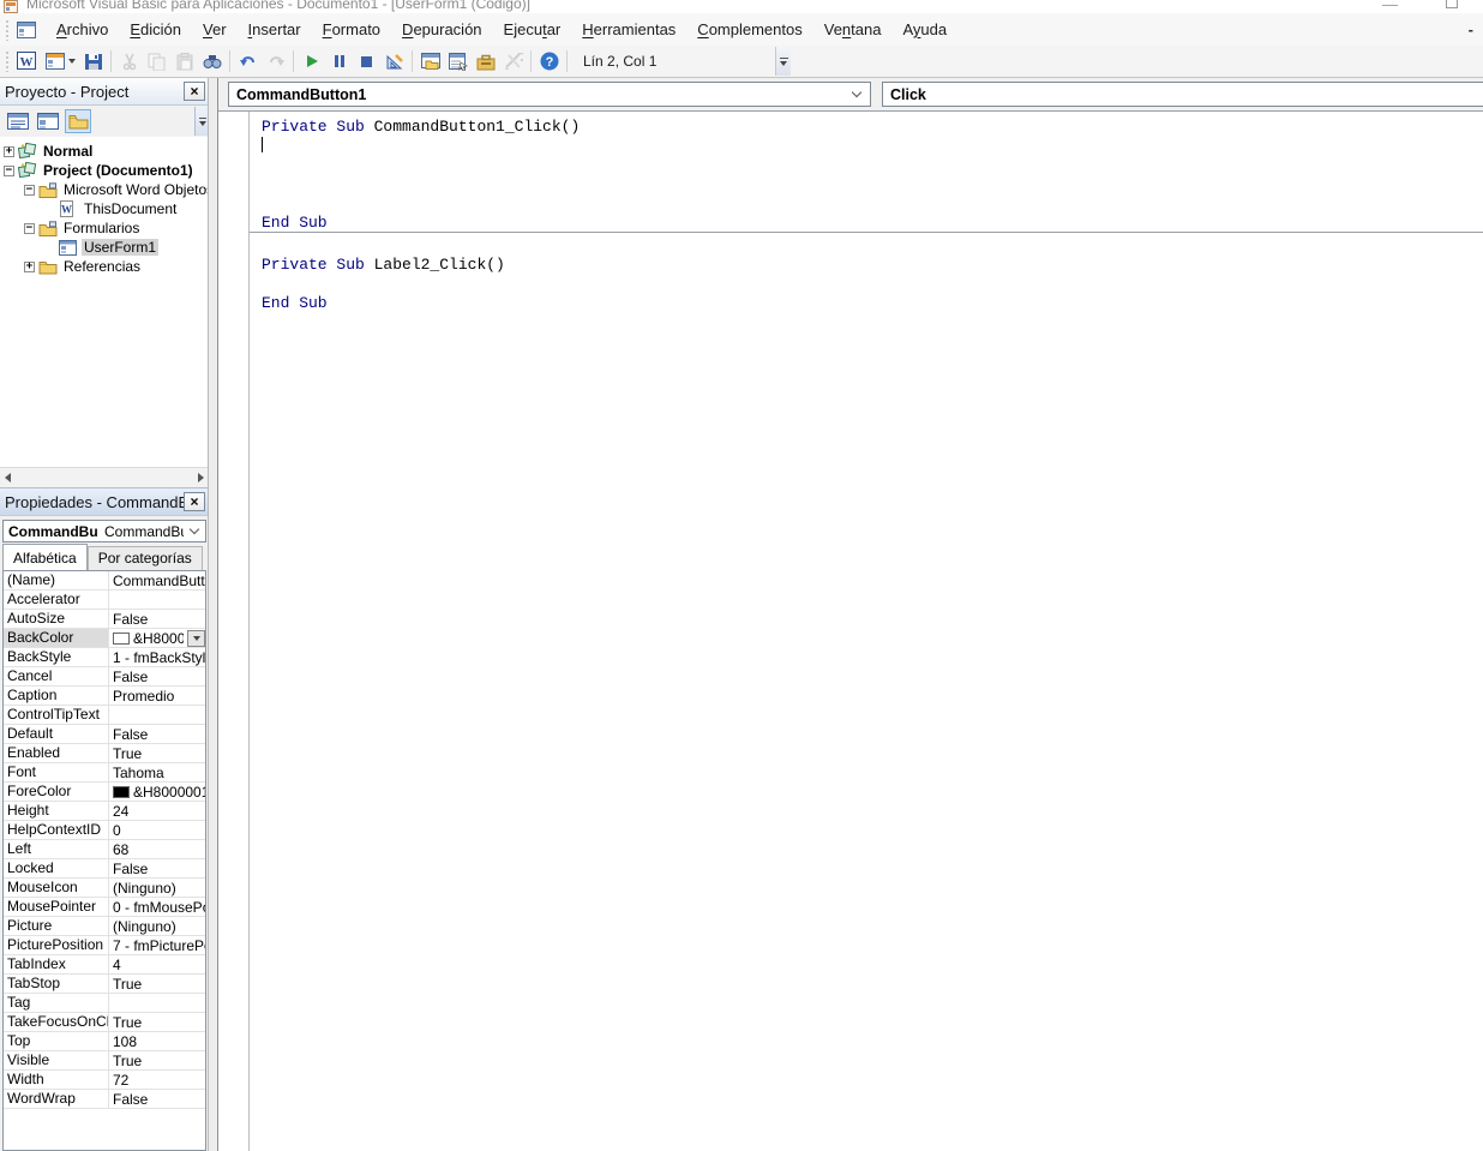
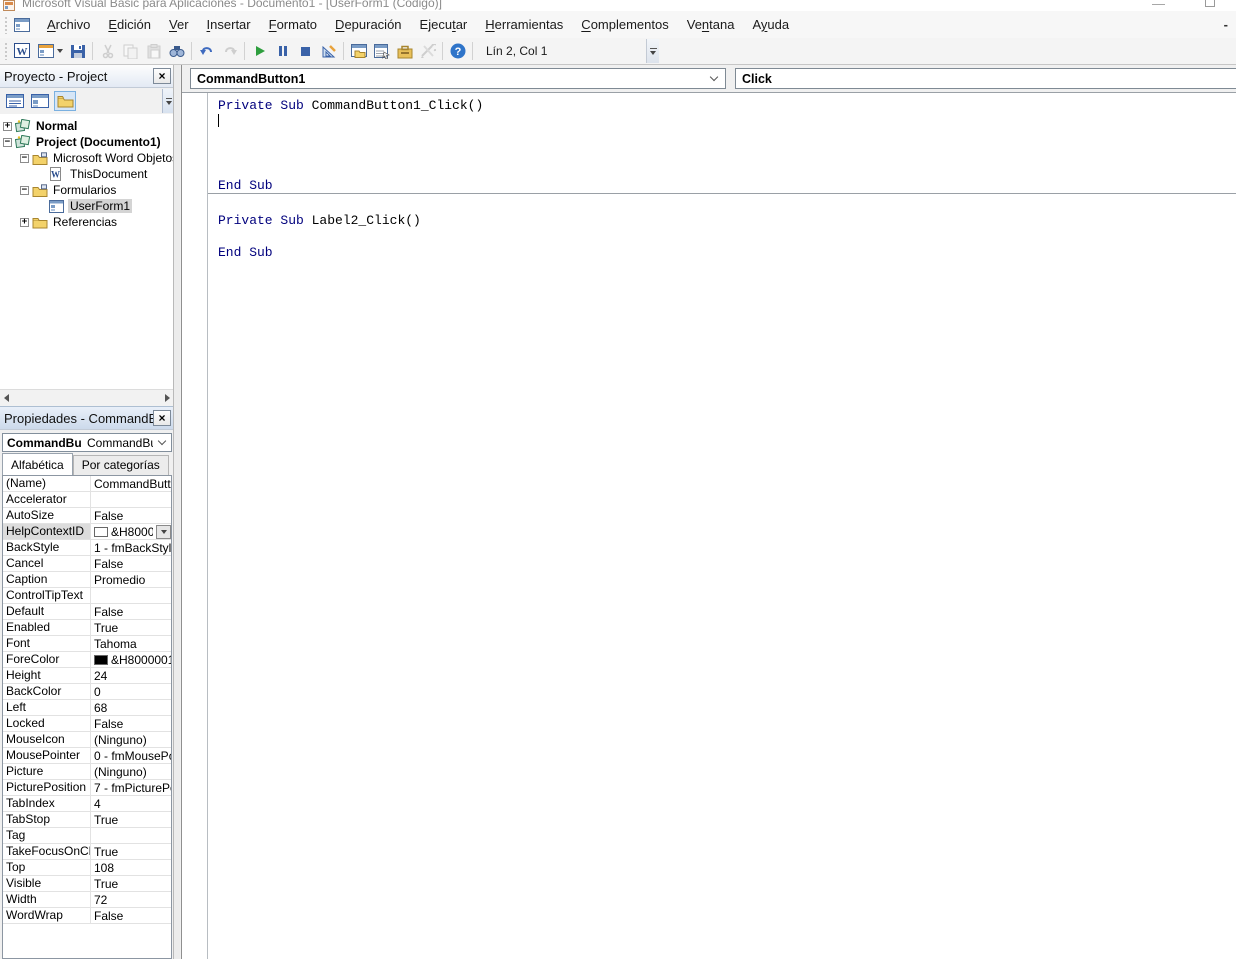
  Microsoft Visual Basic para Aplicaciones - Documento1 - [UserForm1 (Código)]
  —
  Archivo
  Edición
  Ver
  Insertar
  Formato
  Depuración
  Ejecutar
  Herramientas
  Complementos
  Ventana
  Ayuda
  -
  W
  ?
  Lín 2, Col 1
  Proyecto - Project
  ×
  +
  Normal
  −
  Project (Documento1)
  −
  Microsoft Word Objeto
  W
  ThisDocument
  −
  Formularios
  UserForm1
  +
  Referencias
  Propiedades - Command
  ×
  Alfabética
  Por categorías
  (Name)
  CommandButt
  Accelerator
  AutoSize
  False
- BackColor
+ HelpContextID
  BackStyle
  Cancel
  False
  Caption
  Promedio
  ControlTipText
  Default
  False
  Enabled
  True
  Font
  Tahoma
  ForeColor
  &H800000
  Height
  24
- HelpContextID
+ BackColor
  0
  Left
  68
  Locked
  False
  MouseIcon
  (Ninguno)
  MousePointer
  Picture
  (Ninguno)
  PicturePosition
  TabIndex
  4
  TabStop
  True
  Tag
  TakeFocusOnCl
  True
  Top
  108
  Visible
  True
  Width
  72
  WordWrap
  False
  CommandButton1
  Click
  Private Sub CommandButton1_Click()
  End Sub
  Private Sub Label2_Click()
  End Sub
